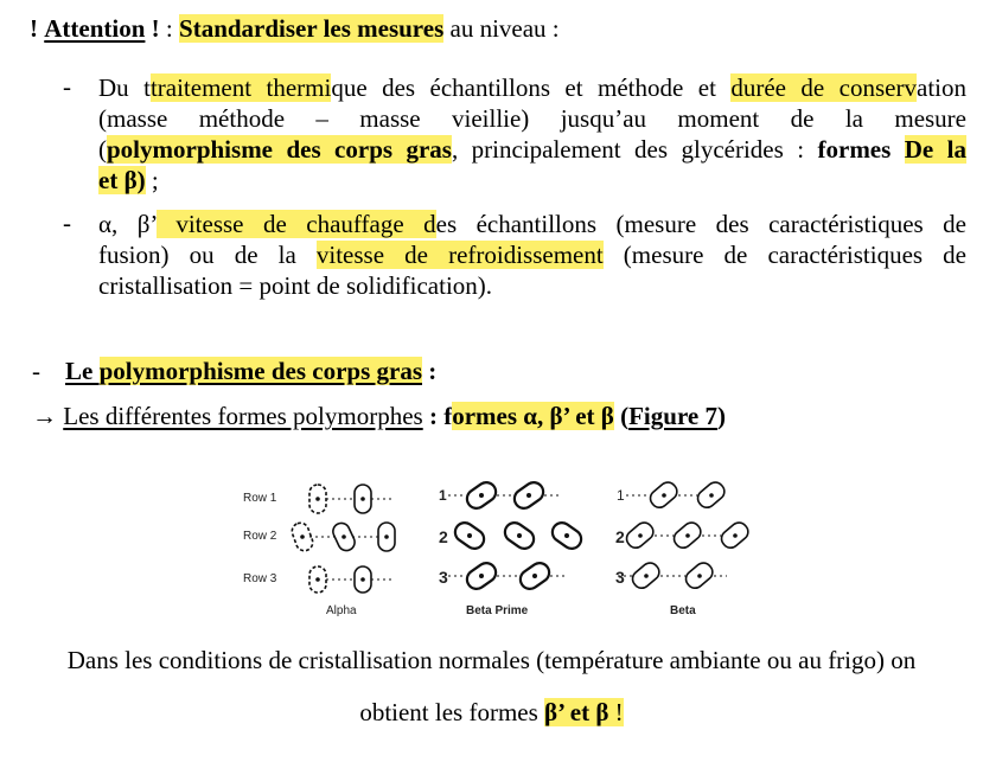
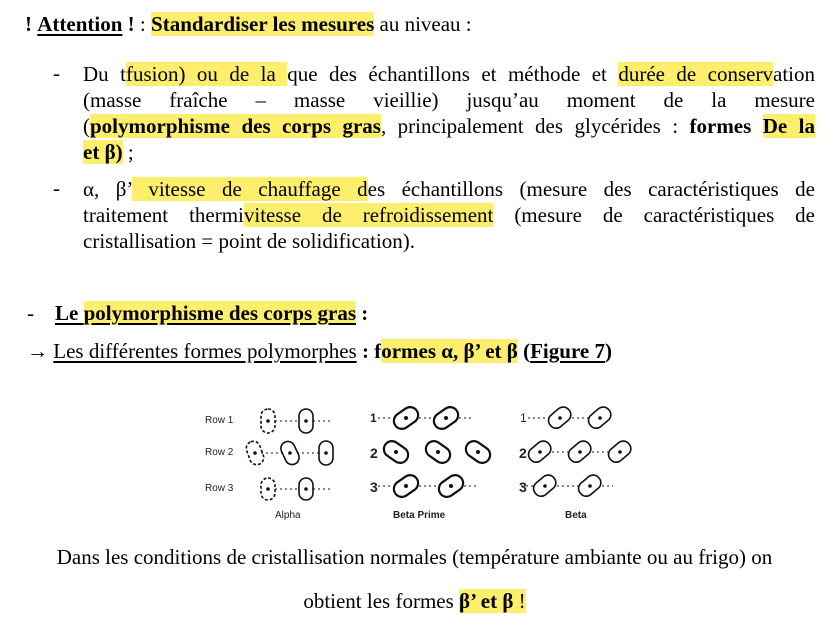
  ! Attention ! : Standardiser les mesures au niveau :
  -
- Du ttraitement thermique des échantillons et méthode et durée de conservation
+ Du tfusion) ou de la que des échantillons et méthode et durée de conservation
- (masse méthode – masse vieillie) jusqu’au moment de la mesure
+ (masse fraîche – masse vieillie) jusqu’au moment de la mesure
  (polymorphisme des corps gras, principalement des glycérides : formes De la
  et β) ;
  -
  α, β’ vitesse de chauffage des échantillons (mesure des caractéristiques de
- fusion) ou de la vitesse de refroidissement (mesure de caractéristiques de
+ traitement thermivitesse de refroidissement (mesure de caractéristiques de
  cristallisation = point de solidification).
  -
  Le polymorphisme des corps gras :
  → Les différentes formes polymorphes : formes α, β’ et β (Figure 7)
  Row 1
  Row 2
  Row 3
  Alpha
  1
  2
  3
  Beta Prime
  1
  2
  3
  Beta
  Dans les conditions de cristallisation normales (température ambiante ou au frigo) on
  obtient les formes β’ et β !
